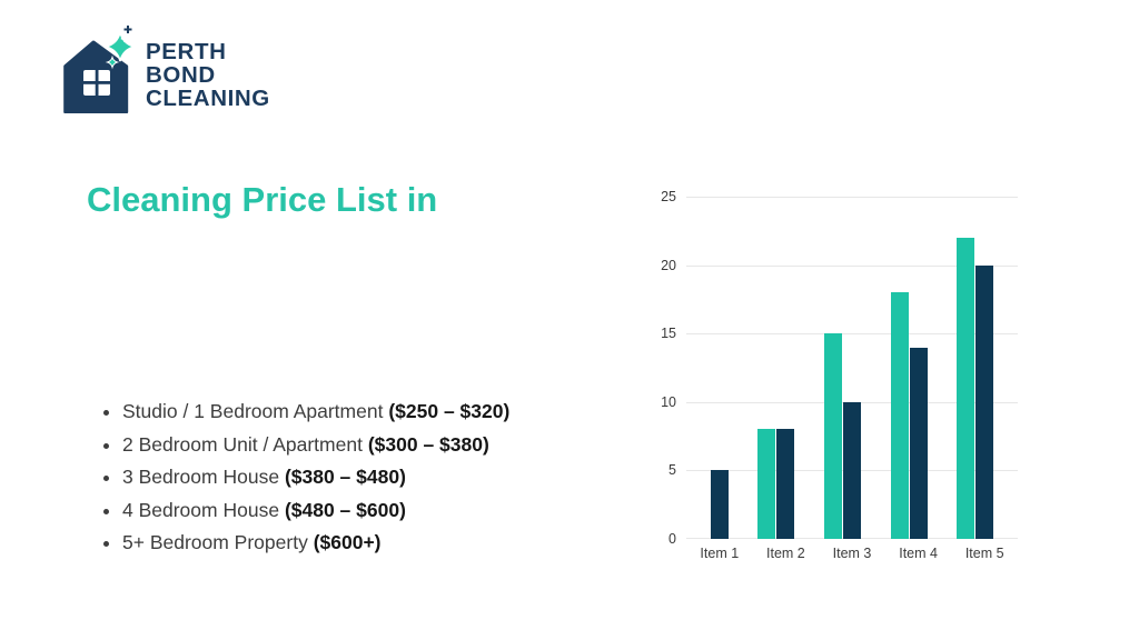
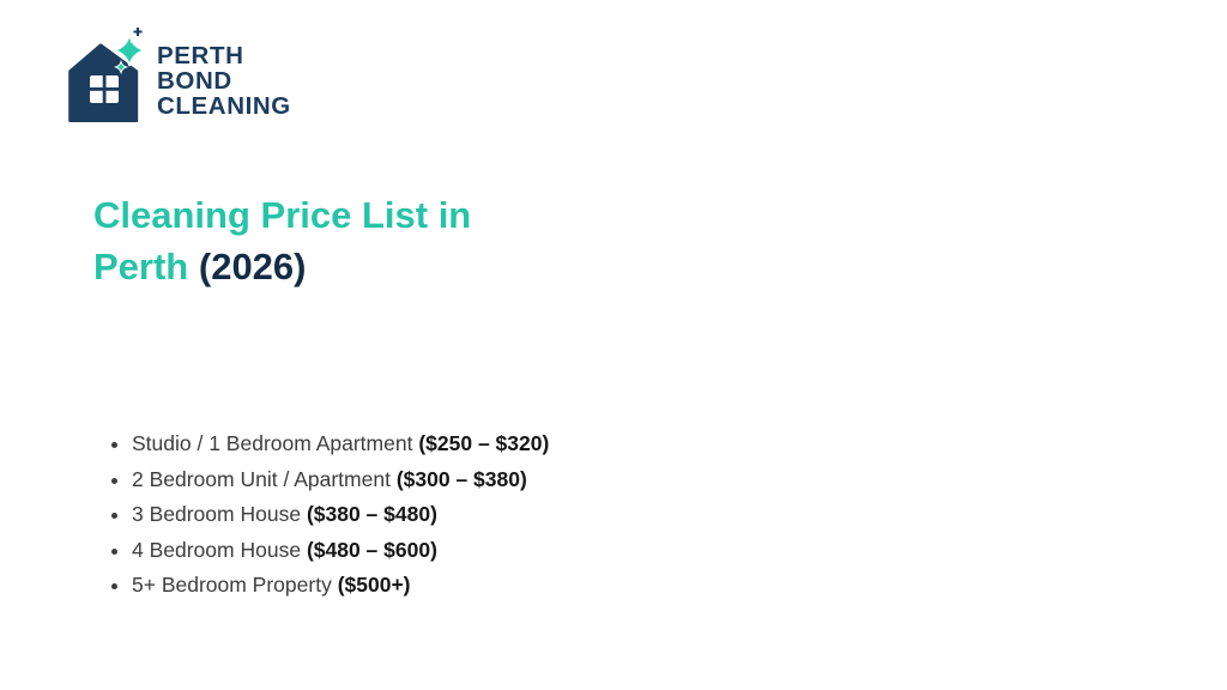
  PERTH
  BOND
  CLEANING
  Cleaning Price List in
+ Perth (2026)
  Studio / 1 Bedroom Apartment ($250 – $320)
  2 Bedroom Unit / Apartment ($300 – $380)
  3 Bedroom House ($380 – $480)
  4 Bedroom House ($480 – $600)
- 5+ Bedroom Property ($600+)
+ 5+ Bedroom Property ($500+)
- 0
- 5
- 10
- 15
- 20
- 25
- Item 1
- Item 2
- Item 3
- Item 4
- Item 5
